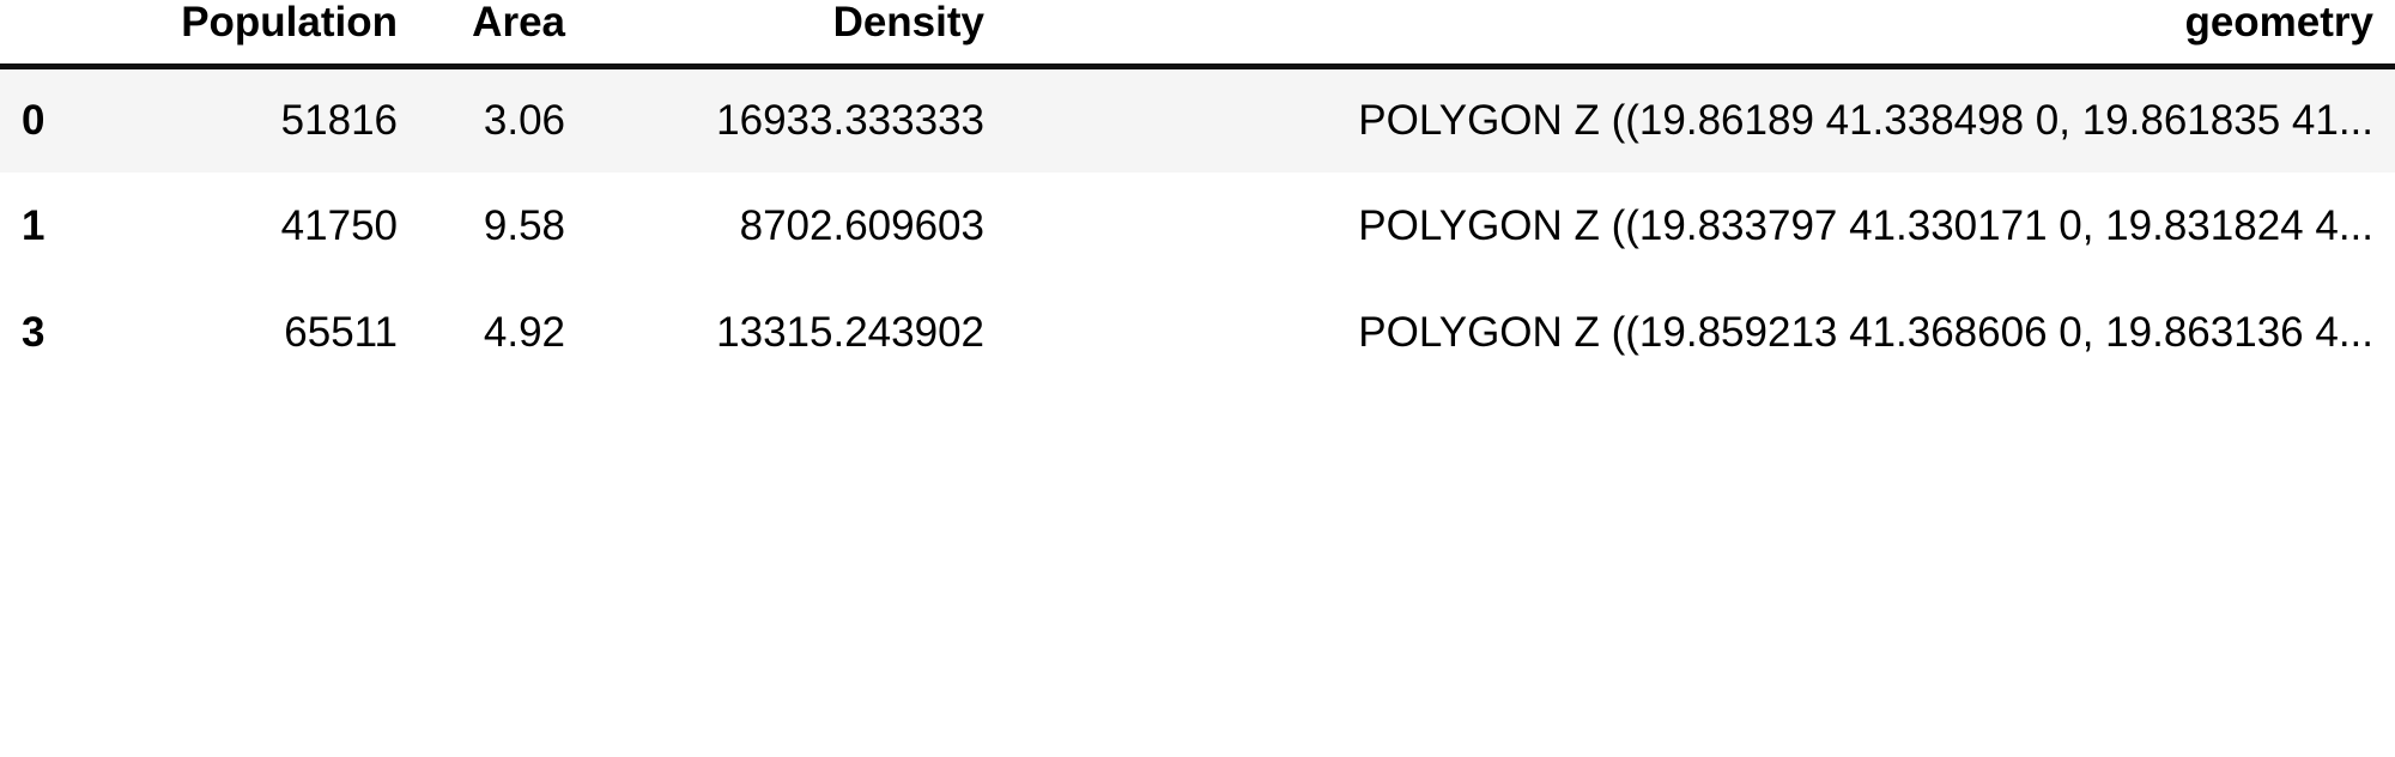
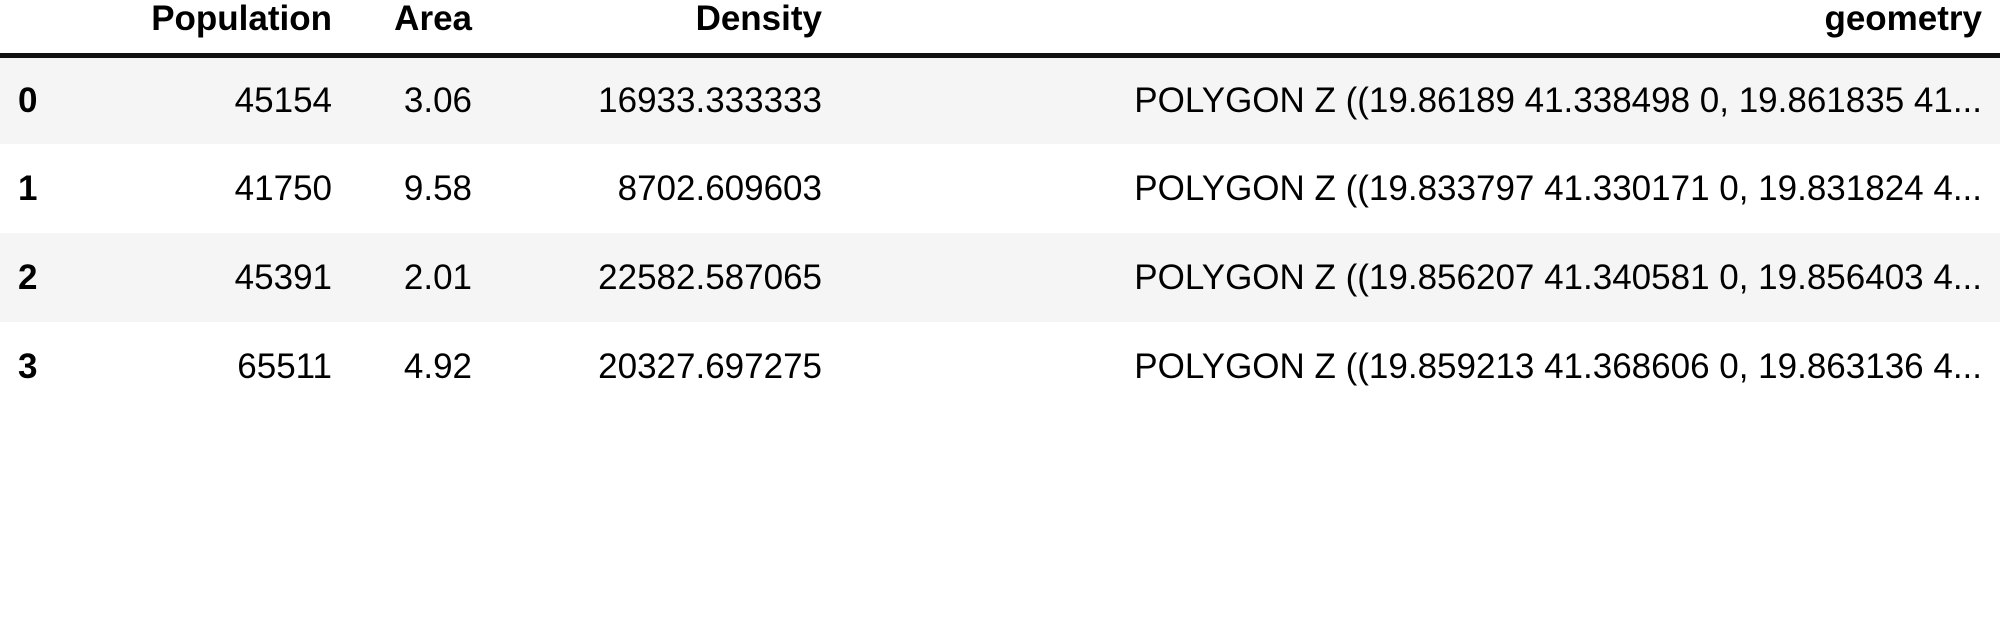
  	Population	Area	Density	geometry
- 0	51816	3.06	16933.333333	POLYGON Z ((19.86189 41.338498 0, 19.861835 41...
+ 0	45154	3.06	16933.333333	POLYGON Z ((19.86189 41.338498 0, 19.861835 41...
  1	41750	9.58	8702.609603	POLYGON Z ((19.833797 41.330171 0, 19.831824 4...
+ 2	45391	2.01	22582.587065	POLYGON Z ((19.856207 41.340581 0, 19.856403 4...
- 3	65511	4.92	13315.243902	POLYGON Z ((19.859213 41.368606 0, 19.863136 4...
+ 3	65511	4.92	20327.697275	POLYGON Z ((19.859213 41.368606 0, 19.863136 4...
